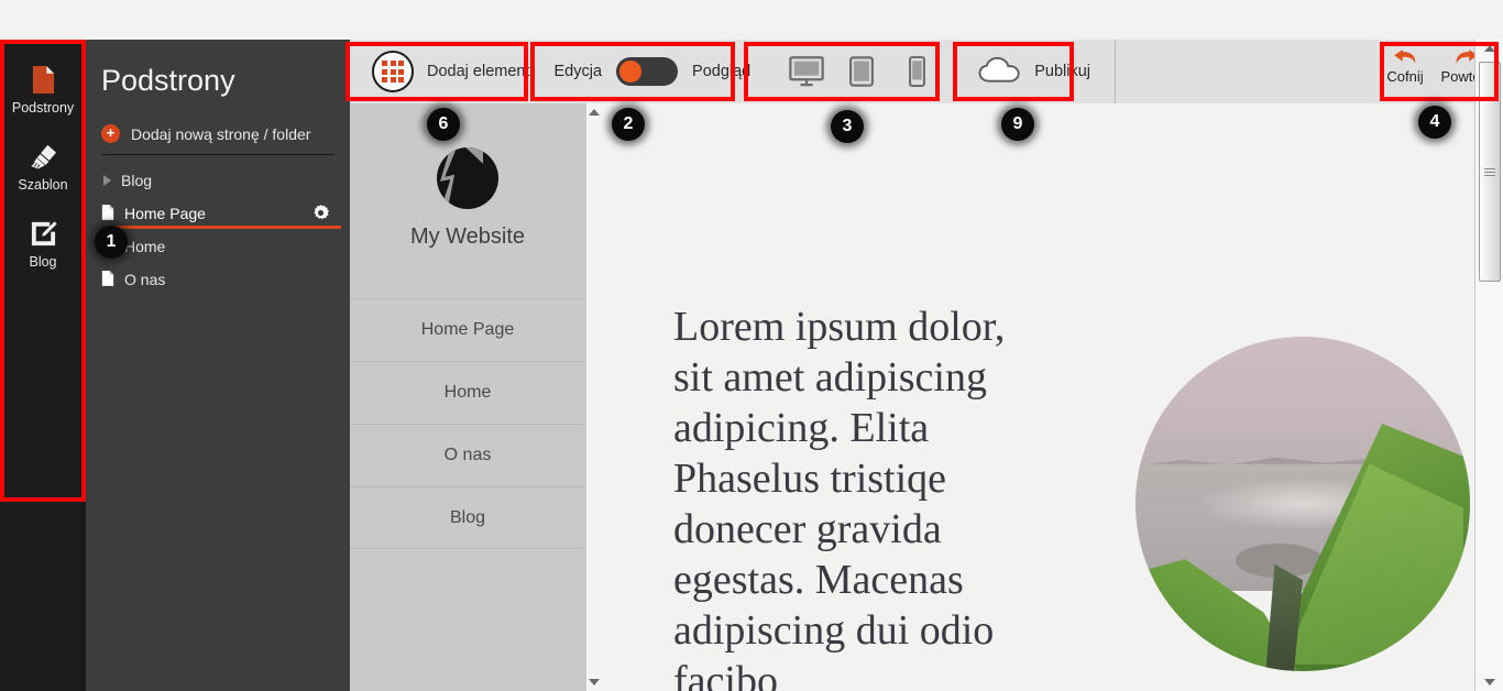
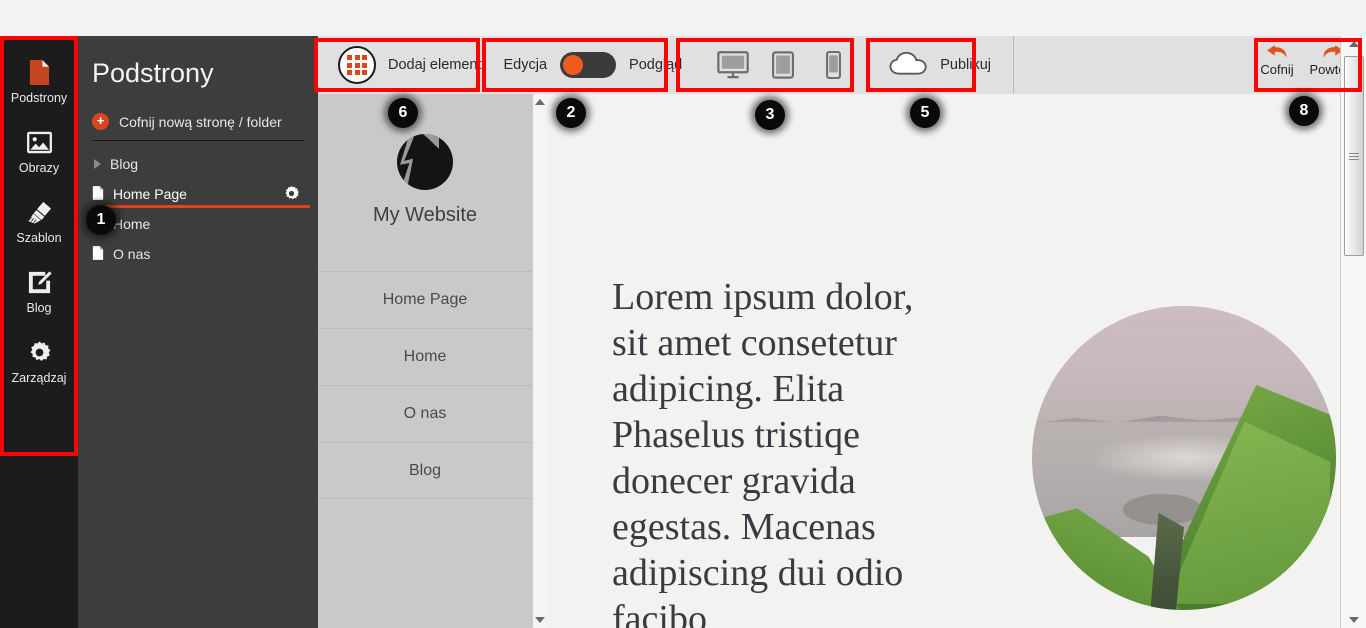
  Podstrony
+ Obrazy
  Szablon
  Blog
+ Zarządzaj
  Podstrony
  +
- Dodaj nową stronę / folder
+ Cofnij nową stronę / folder
  Blog
  Home Page
  Home
  O nas
  Dodaj element
  Edycja
  Podgląd
  Publikuj
  Cofnij
  My Website
  Home Page
  Home
  O nas
  Blog
- Lorem ipsum dolor, sit amet adipiscing adipicing. Elita Phaselus tristiqe donecer gravida egestas. Macenas adipiscing dui odio facibo
+ Lorem ipsum dolor, sit amet consetetur adipicing. Elita Phaselus tristiqe donecer gravida egestas. Macenas adipiscing dui odio facibo
  1
  2
  3
- 4
+ 8
- 9
+ 5
  6
